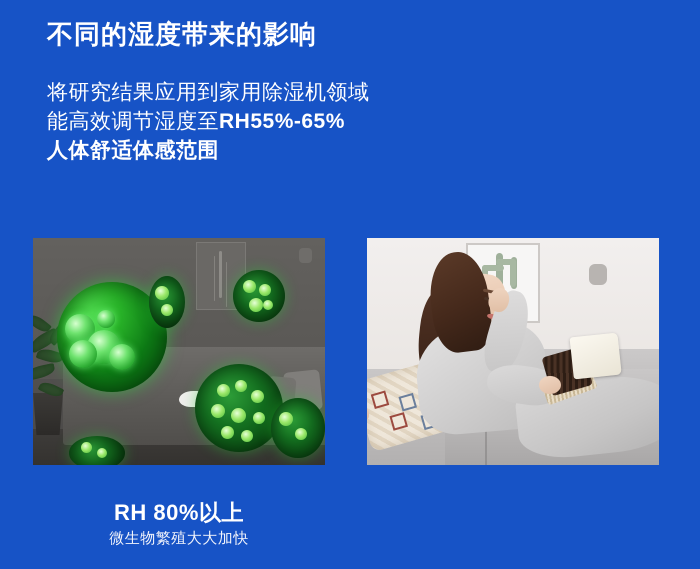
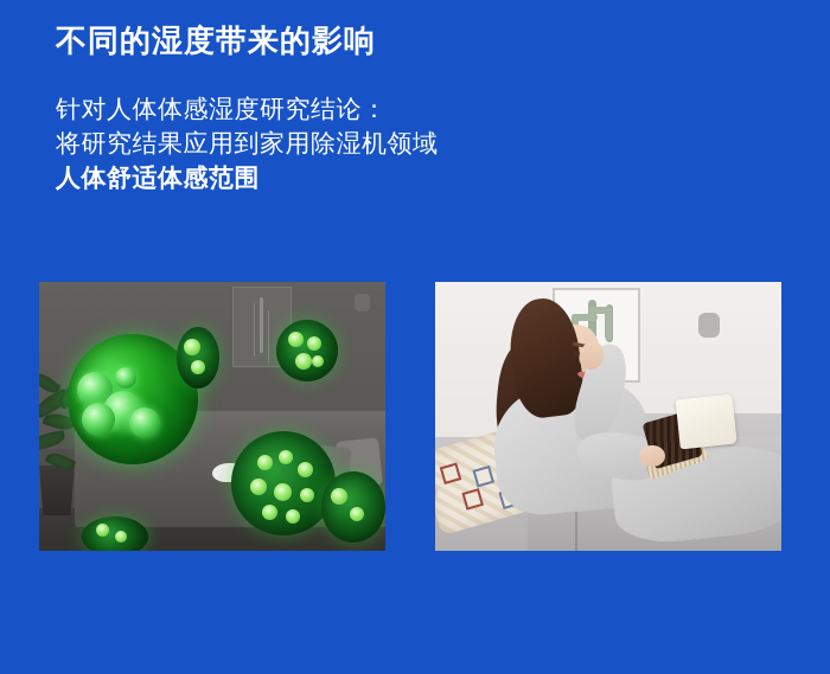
  不同的湿度带来的影响
+ 针对人体体感湿度研究结论：
  将研究结果应用到家用除湿机领域
- 能高效调节湿度至RH55%-65%
  人体舒适体感范围
- RH 80%以上
- 微生物繁殖大大加快
